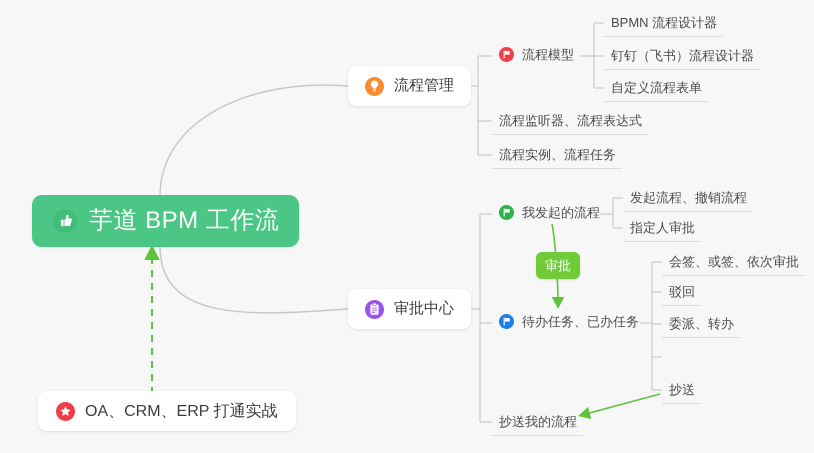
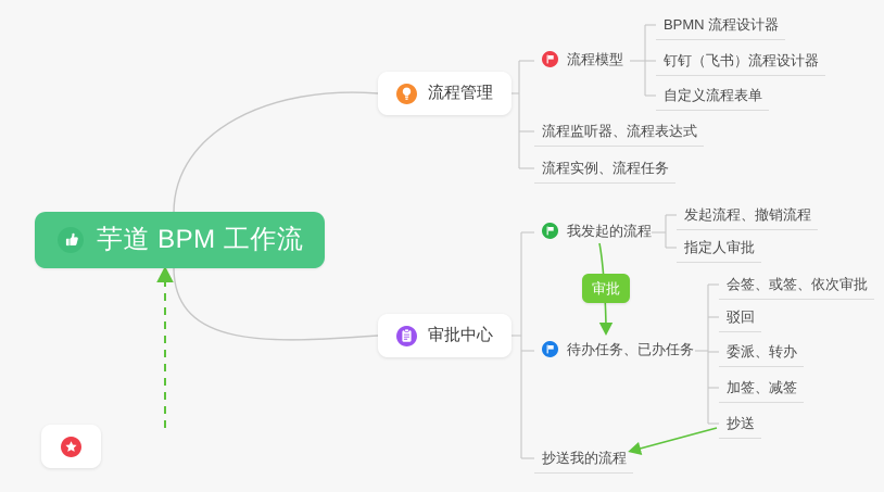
  芋道 BPM 工作流
  流程管理
  流程模型
  BPMN 流程设计器
  钉钉（飞书）流程设计器
  自定义流程表单
  流程监听器、流程表达式
  流程实例、流程任务
  审批中心
  我发起的流程
  发起流程、撤销流程
  指定人审批
  审批
  待办任务、已办任务
  会签、或签、依次审批
  驳回
  委派、转办
+ 加签、减签
  抄送
  抄送我的流程
- OA、CRM、ERP 打通实战
